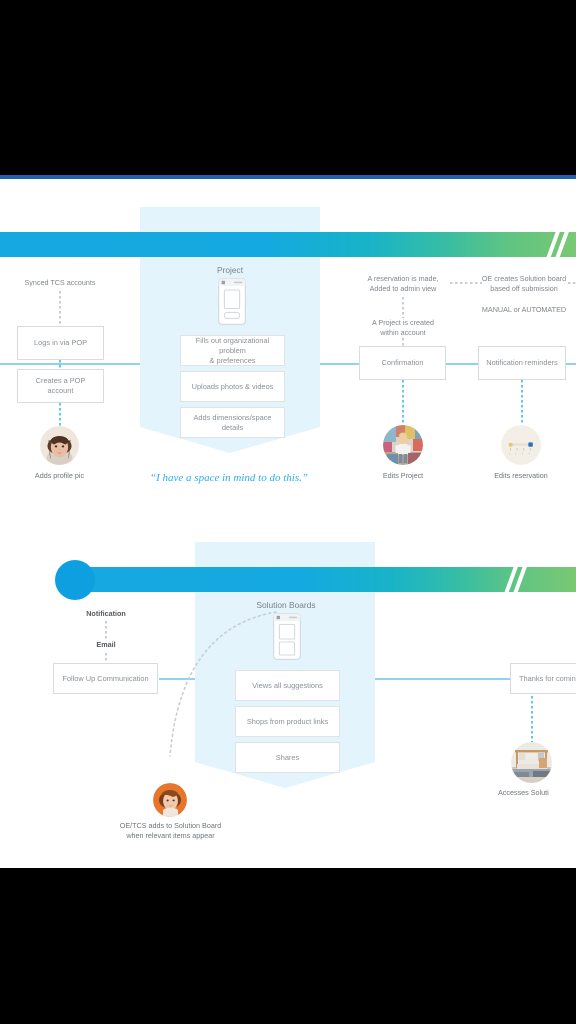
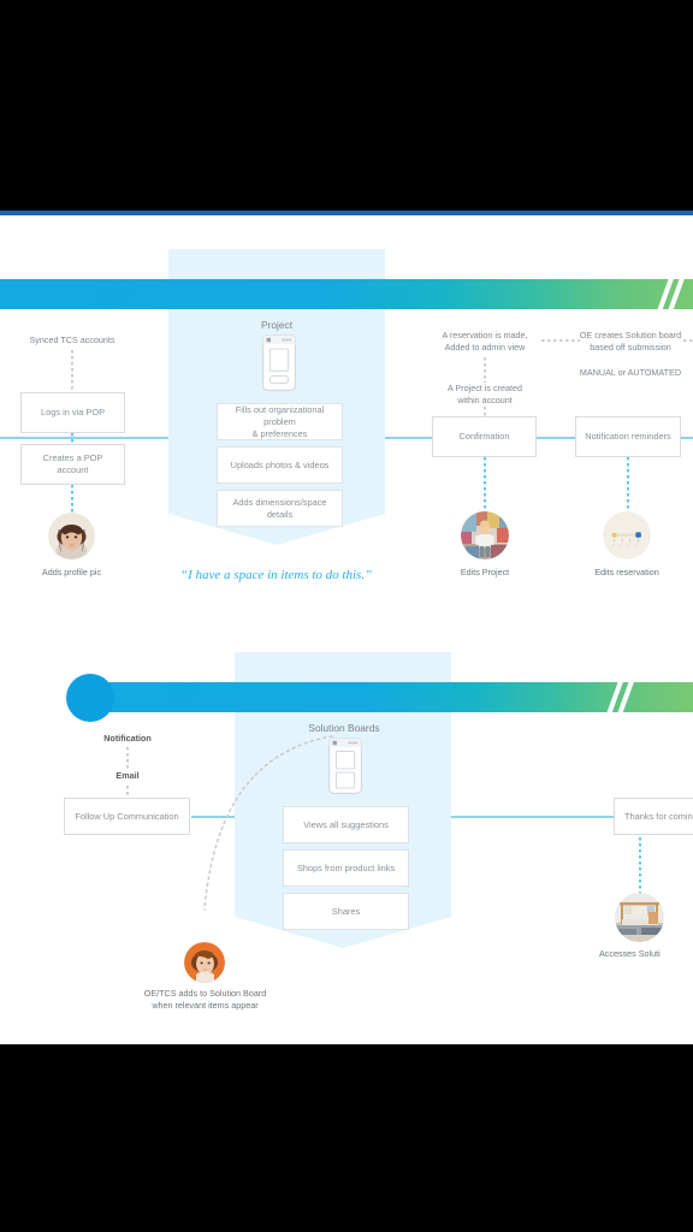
  Synced TCS accounts
  Logs in via POP
  Creates a POP account
  Adds profile pic
  Project
  Fills out organizational problem
  & preferences
  Uploads photos & videos
  Adds dimensions/space details
- “I have a space in mind to do this.”
+ “I have a space in items to do this.”
  A reservation is made,
  Added to admin view
  A Project is created
  within account
  Confirmation
  Edits Project
  OE creates Solution board
  based off submission
  MANUAL or AUTOMATED
  Notification reminders
  Edits reservation
  Notification
  Email
  Follow Up Communication
  Solution Boards
  Views all suggestions
  Shops from product links
  Shares
  OE/TCS adds to Solution Board
  when relevant items appear
  Thanks for comin
  Accesses Soluti
